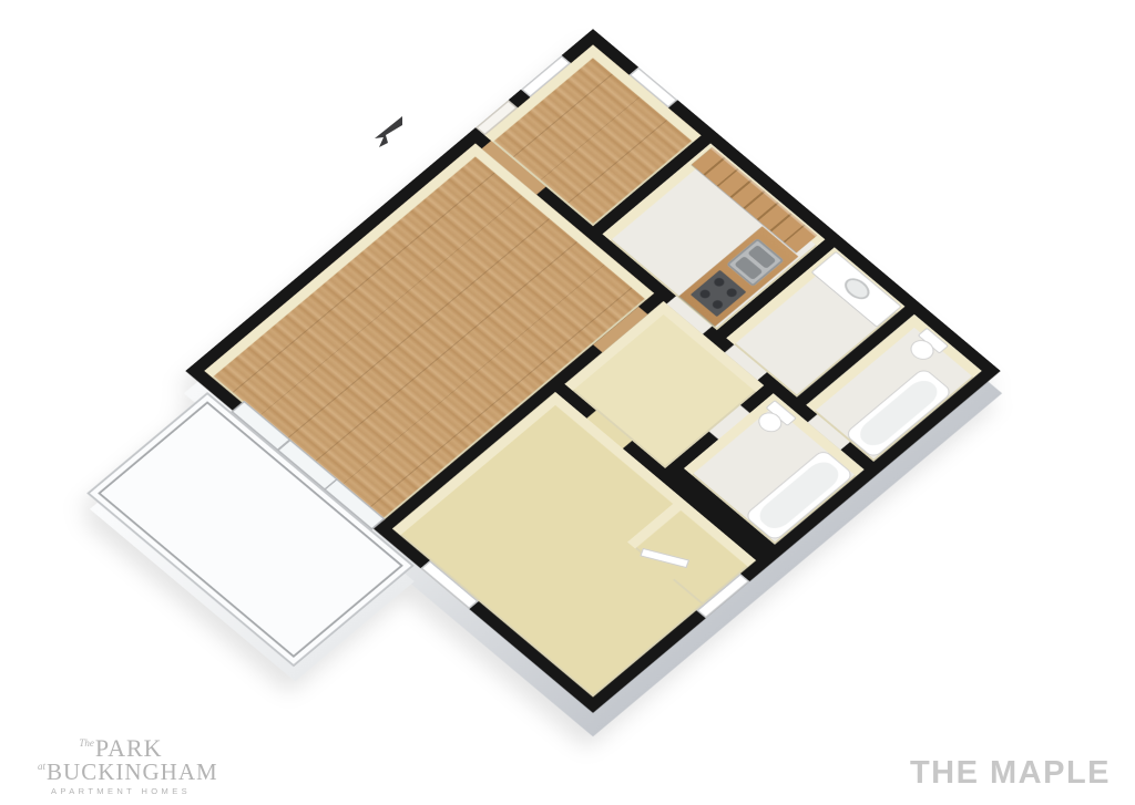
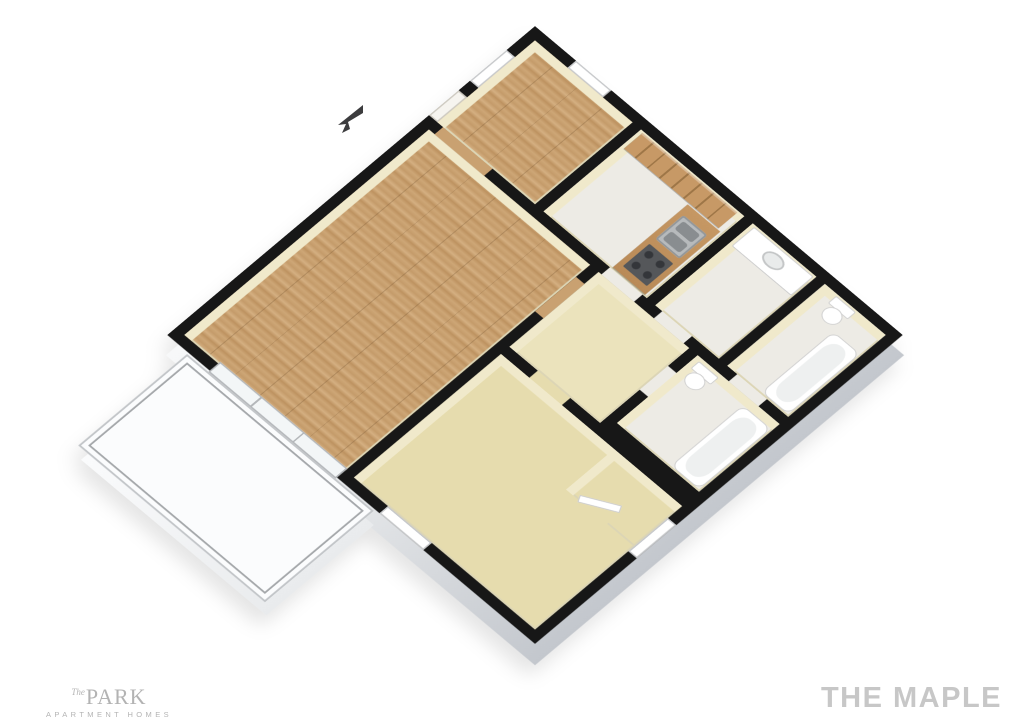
  ThePARK
- atBUCKINGHAM
  APARTMENT HOMES
  THE MAPLE
